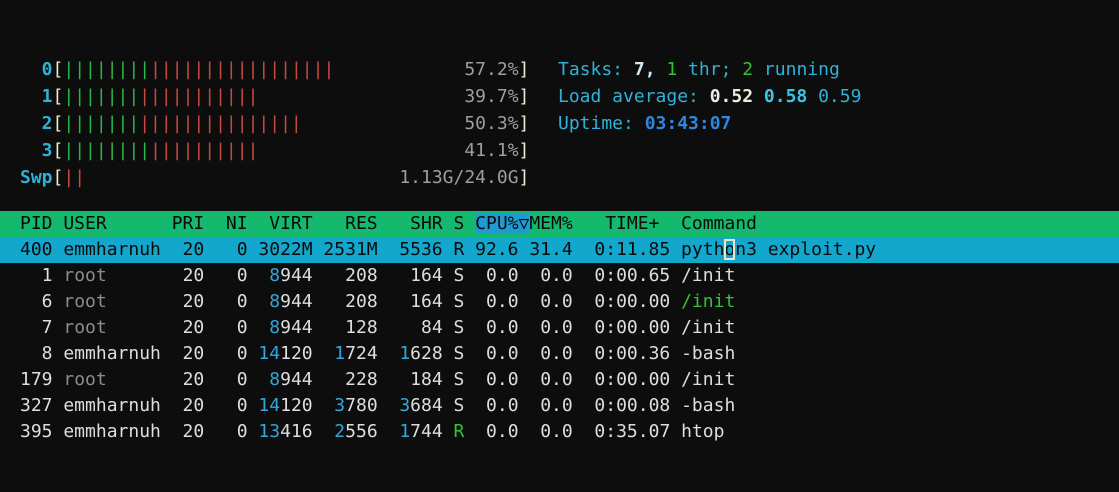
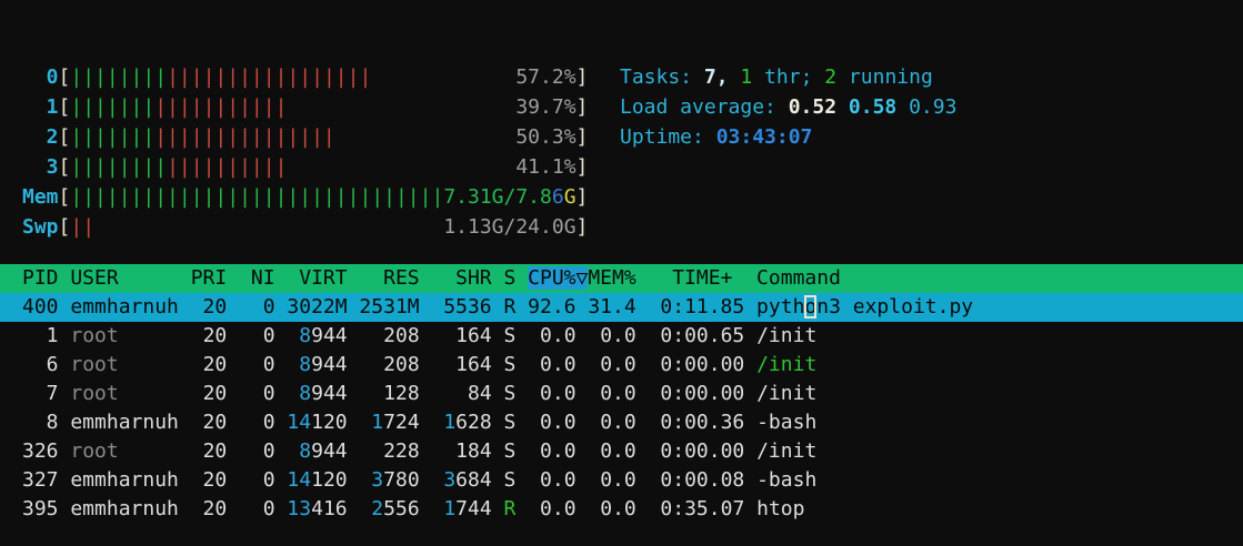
  0[||||||||||||||||||||||||| 57.2%]
  1[|||||||||||||||||| 39.7%]
  2[|||||||||||||||||||||| 50.3%]
  3[|||||||||||||||||| 41.1%]
+ Mem[|||||||||||||||||||||||||||||||7.31G/7.86G]
  Swp[|| 1.13G/24.0G]
  Tasks: 7, 1 thr; 2 running
- Load average: 0.52 0.58 0.59
+ Load average: 0.52 0.58 0.93
  Uptime: 03:43:07
  PID USER PRI NI VIRT RES SHR S CPU%▽MEM% TIME+ Command
  400 emmharnuh 20 0 3022M 2531M 5536 R 92.6 31.4 0:11.85 python3 exploit.py
  1 root 20 0 8944 208 164 S 0.0 0.0 0:00.65 /init
  6 root 20 0 8944 208 164 S 0.0 0.0 0:00.00 /init
  7 root 20 0 8944 128 84 S 0.0 0.0 0:00.00 /init
  8 emmharnuh 20 0 14120 1724 1628 S 0.0 0.0 0:00.36 -bash
- 179 root 20 0 8944 228 184 S 0.0 0.0 0:00.00 /init
+ 326 root 20 0 8944 228 184 S 0.0 0.0 0:00.00 /init
  327 emmharnuh 20 0 14120 3780 3684 S 0.0 0.0 0:00.08 -bash
  395 emmharnuh 20 0 13416 2556 1744 R 0.0 0.0 0:35.07 htop
